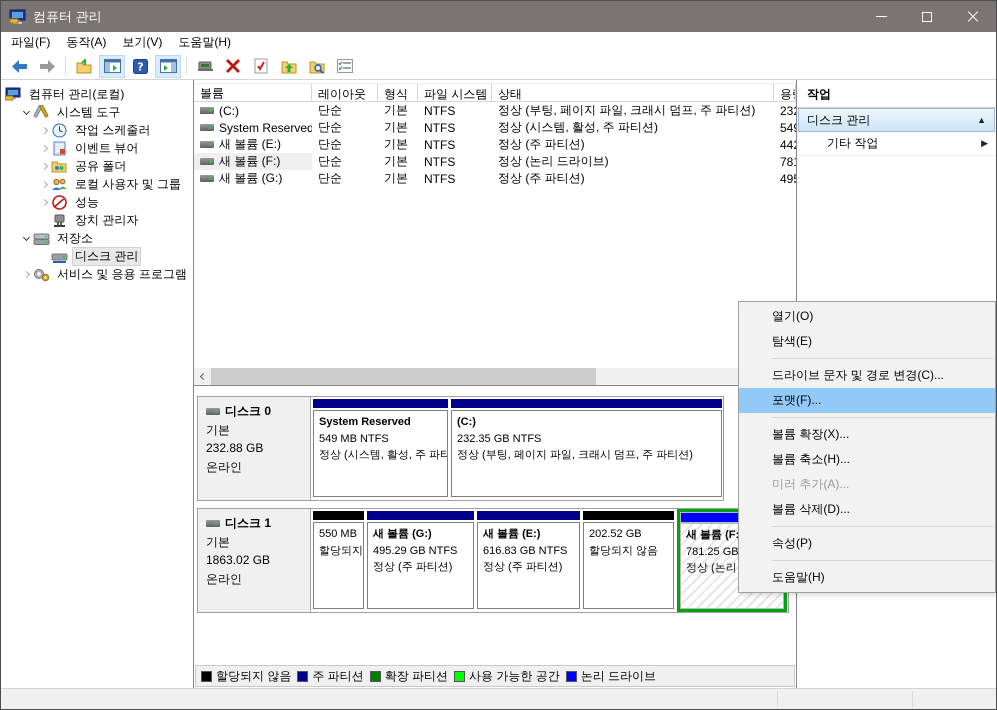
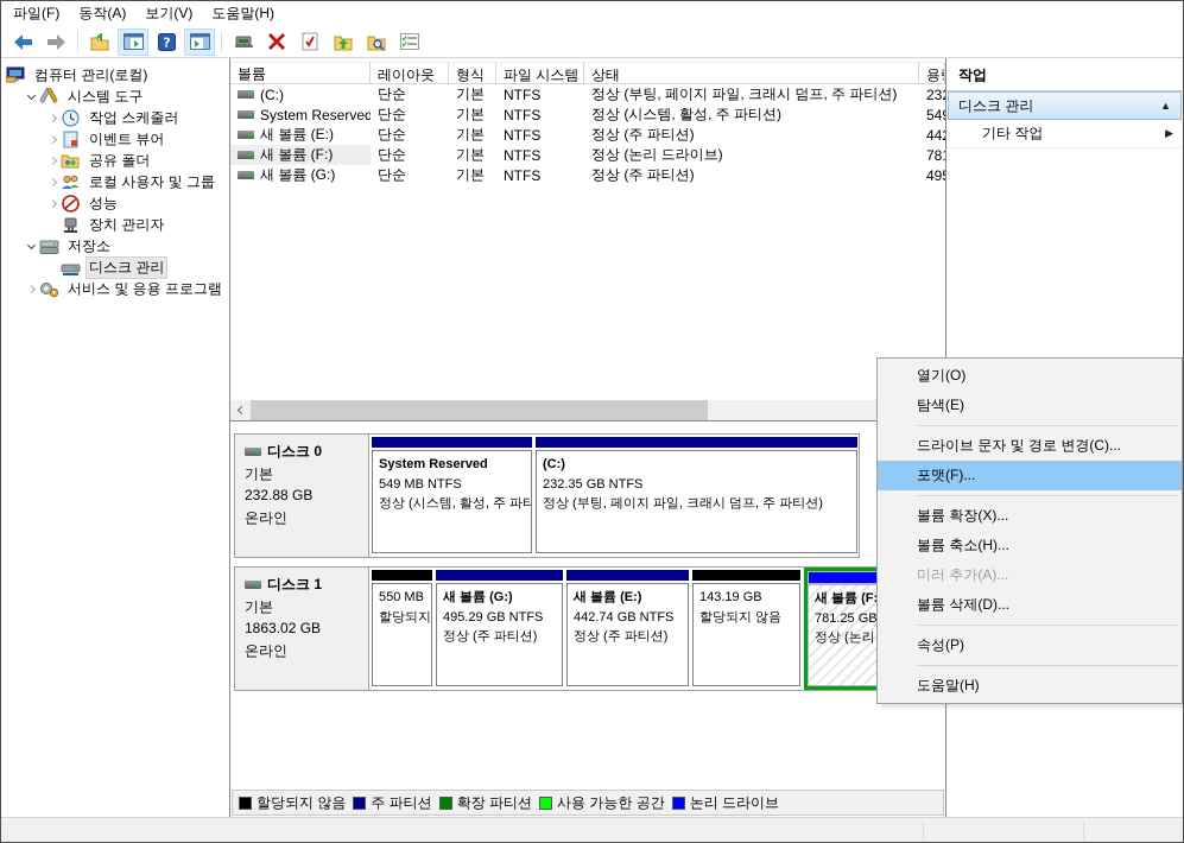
- 컴퓨터 관리
  파일(F)
  동작(A)
  보기(V)
  도움말(H)
  ?
  컴퓨터 관리(로컬)
  시스템 도구
  작업 스케줄러
  이벤트 뷰어
  공유 폴더
  로컬 사용자 및 그룹
  성능
  장치 관리자
  저장소
  디스크 관리
  서비스 및 응용 프로그램
  볼륨
  레이아웃
  형식
  파일 시스템
  상태
  (C:)
  단순
  기본
  NTFS
  정상 (부팅, 페이지 파일, 크래시 덤프, 주 파티션)
  System Reserved
  단순
  기본
  NTFS
  정상 (시스템, 활성, 주 파티션)
  새 볼륨 (E:)
  단순
  기본
  NTFS
  정상 (주 파티션)
  새 볼륨 (F:)
  단순
  기본
  NTFS
  정상 (논리 드라이브)
  새 볼륨 (G:)
  단순
  기본
  NTFS
  정상 (주 파티션)
  디스크 0
  기본
  232.88 GB
  온라인
  System Reserved
  549 MB NTFS
  정상 (시스템, 활성, 주 파티
  (C:)
  232.35 GB NTFS
  정상 (부팅, 페이지 파일, 크래시 덤프, 주 파티션)
  디스크 1
  기본
  1863.02 GB
  온라인
  550 MB
  새 볼륨 (G:)
  495.29 GB NTFS
  정상 (주 파티션)
  새 볼륨 (E:)
- 616.83 GB NTFS
+ 442.74 GB NTFS
  정상 (주 파티션)
- 202.52 GB
+ 143.19 GB
  할당되지 않음
  새 볼륨 (F
  할당되지 않음
  주 파티션
  확장 파티션
  사용 가능한 공간
  논리 드라이브
  작업
  디스크 관리
  ▲
  기타 작업
  ▶
  열기(O)
  탐색(E)
  드라이브 문자 및 경로 변경(C)...
  포맷(F)...
  볼륨 확장(X)...
  볼륨 축소(H)...
  미러 추가(A)...
  볼륨 삭제(D)...
  속성(P)
  도움말(H)
